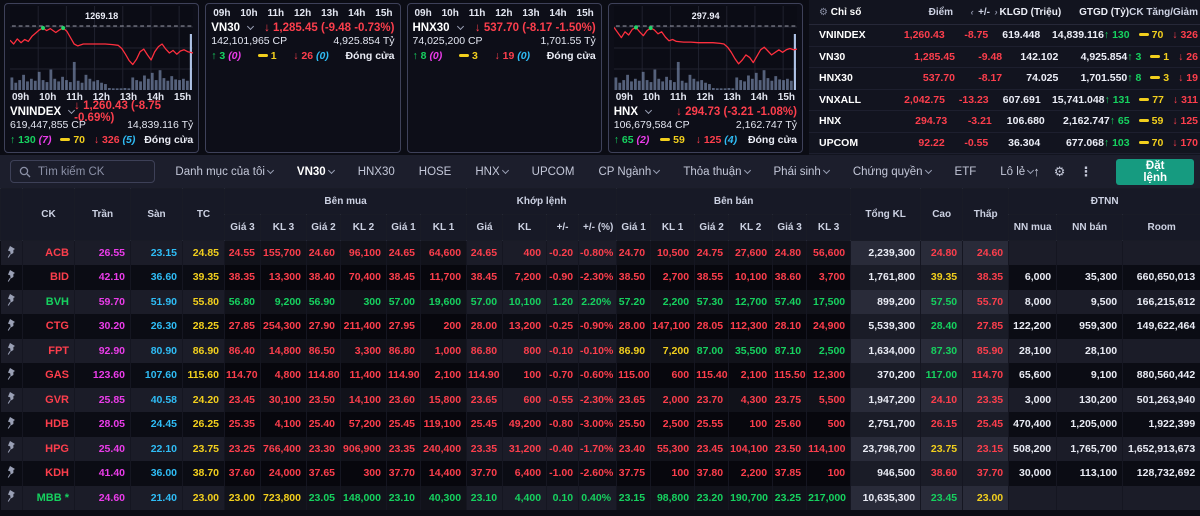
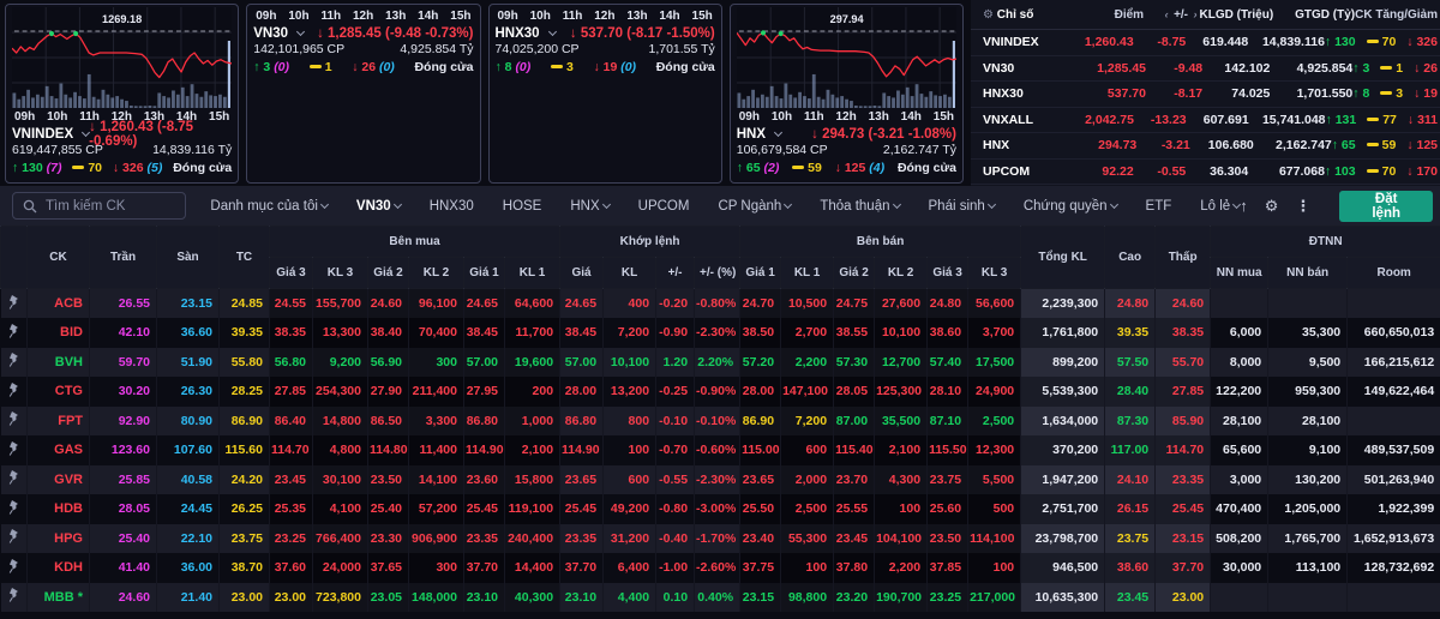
  1269.18
  09h
  10h
  11h
  12h
  13h
  14h
  15h
  VNINDEX
  ↓ 1,260.43 (-8.75 -0.69%)
  619,447,855 CP
  14,839.116 Tỷ
  ↑ 130 (7)
  70
  ↓ 326 (5)
  Đóng cửa
  09h
  10h
  11h
  12h
  13h
  14h
  15h
  VN30
  ↓ 1,285.45 (-9.48 -0.73%)
  142,101,965 CP
  4,925.854 Tỷ
  ↑ 3 (0)
  1
  ↓ 26 (0)
  Đóng cửa
  09h
  10h
  11h
  12h
  13h
  14h
  15h
  HNX30
  ↓ 537.70 (-8.17 -1.50%)
  74,025,200 CP
  1,701.55 Tỷ
  ↑ 8 (0)
  3
  ↓ 19 (0)
  Đóng cửa
  297.94
  09h
  10h
  11h
  12h
  13h
  14h
  15h
  HNX
  ↓ 294.73 (-3.21 -1.08%)
  106,679,584 CP
  2,162.747 Tỷ
  ↑ 65 (2)
  59
  ↓ 125 (4)
  Đóng cửa
  ⚙ Chỉ số
  Điểm
  ‹ +/- ›
  KLGD (Triệu)
  GTGD (Tỷ)
  CK Tăng/Giảm
  VNINDEX
  1,260.43
  -8.75
  619.448
  14,839.116
  ↑ 130
  70
  ↓ 326
  VN30
  1,285.45
  -9.48
  142.102
  4,925.854
  ↑ 3
  1
  ↓ 26
  HNX30
  537.70
  -8.17
  74.025
  1,701.550
  ↑ 8
  3
  ↓ 19
  VNXALL
  2,042.75
  -13.23
  607.691
  15,741.048
  ↑ 131
  77
  ↓ 311
  HNX
  294.73
  -3.21
  106.680
  2,162.747
  ↑ 65
  59
  ↓ 125
  UPCOM
  92.22
  -0.55
  36.304
  677.068
  ↑ 103
  70
  ↓ 170
  Tìm kiếm CK
  Danh mục của tôi
  VN30
  HNX30
  HOSE
  HNX
  UPCOM
  CP Ngành
  Thỏa thuận
  Phái sinh
  Chứng quyền
  ETF
  Lô lẻ
  ↑
  ⚙
  ⋮
  Đặt lệnh
  	CK	Trần	Sàn	TC	Bên mua	Khớp lệnh	Bên bán	Tổng KL	Cao	Thấp	ĐTNN
  Giá 3	KL 3	Giá 2	KL 2	Giá 1	KL 1	Giá	KL	+/-	+/- (%)	Giá 1	KL 1	Giá 2	KL 2	Giá 3	KL 3	NN mua	NN bán	Room
  	ACB	26.55	23.15	24.85	24.55	155,700	24.60	96,100	24.65	64,600	24.65	400	-0.20	-0.80%	24.70	10,500	24.75	27,600	24.80	56,600	2,239,300	24.80	24.60
  	BID	42.10	36.60	39.35	38.35	13,300	38.40	70,400	38.45	11,700	38.45	7,200	-0.90	-2.30%	38.50	2,700	38.55	10,100	38.60	3,700	1,761,800	39.35	38.35	6,000	35,300	660,650,013
  	BVH	59.70	51.90	55.80	56.80	9,200	56.90	300	57.00	19,600	57.00	10,100	1.20	2.20%	57.20	2,200	57.30	12,700	57.40	17,500	899,200	57.50	55.70	8,000	9,500	166,215,612
- 	CTG	30.20	26.30	28.25	27.85	254,300	27.90	211,400	27.95	200	28.00	13,200	-0.25	-0.90%	28.00	147,100	28.05	112,300	28.10	24,900	5,539,300	28.40	27.85	122,200	959,300	149,622,464
+ 	CTG	30.20	26.30	28.25	27.85	254,300	27.90	211,400	27.95	200	28.00	13,200	-0.25	-0.90%	28.00	147,100	28.05	125,300	28.10	24,900	5,539,300	28.40	27.85	122,200	959,300	149,622,464
  	FPT	92.90	80.90	86.90	86.40	14,800	86.50	3,300	86.80	1,000	86.80	800	-0.10	-0.10%	86.90	7,200	87.00	35,500	87.10	2,500	1,634,000	87.30	85.90	28,100	28,100
- 	GAS	123.60	107.60	115.60	114.70	4,800	114.80	11,400	114.90	2,100	114.90	100	-0.70	-0.60%	115.00	600	115.40	2,100	115.50	12,300	370,200	117.00	114.70	65,600	9,100	880,560,442
+ 	GAS	123.60	107.60	115.60	114.70	4,800	114.80	11,400	114.90	2,100	114.90	100	-0.70	-0.60%	115.00	600	115.40	2,100	115.50	12,300	370,200	117.00	114.70	65,600	9,100	489,537,509
  	GVR	25.85	40.58	24.20	23.45	30,100	23.50	14,100	23.60	15,800	23.65	600	-0.55	-2.30%	23.65	2,000	23.70	4,300	23.75	5,500	1,947,200	24.10	23.35	3,000	130,200	501,263,940
  	HDB	28.05	24.45	26.25	25.35	4,100	25.40	57,200	25.45	119,100	25.45	49,200	-0.80	-3.00%	25.50	2,500	25.55	100	25.60	500	2,751,700	26.15	25.45	470,400	1,205,000	1,922,399
  	HPG	25.40	22.10	23.75	23.25	766,400	23.30	906,900	23.35	240,400	23.35	31,200	-0.40	-1.70%	23.40	55,300	23.45	104,100	23.50	114,100	23,798,700	23.75	23.15	508,200	1,765,700	1,652,913,673
  	KDH	41.40	36.00	38.70	37.60	24,000	37.65	300	37.70	14,400	37.70	6,400	-1.00	-2.60%	37.75	100	37.80	2,200	37.85	100	946,500	38.60	37.70	30,000	113,100	128,732,692
  	MBB *	24.60	21.40	23.00	23.00	723,800	23.05	148,000	23.10	40,300	23.10	4,400	0.10	0.40%	23.15	98,800	23.20	190,700	23.25	217,000	10,635,300	23.45	23.00
